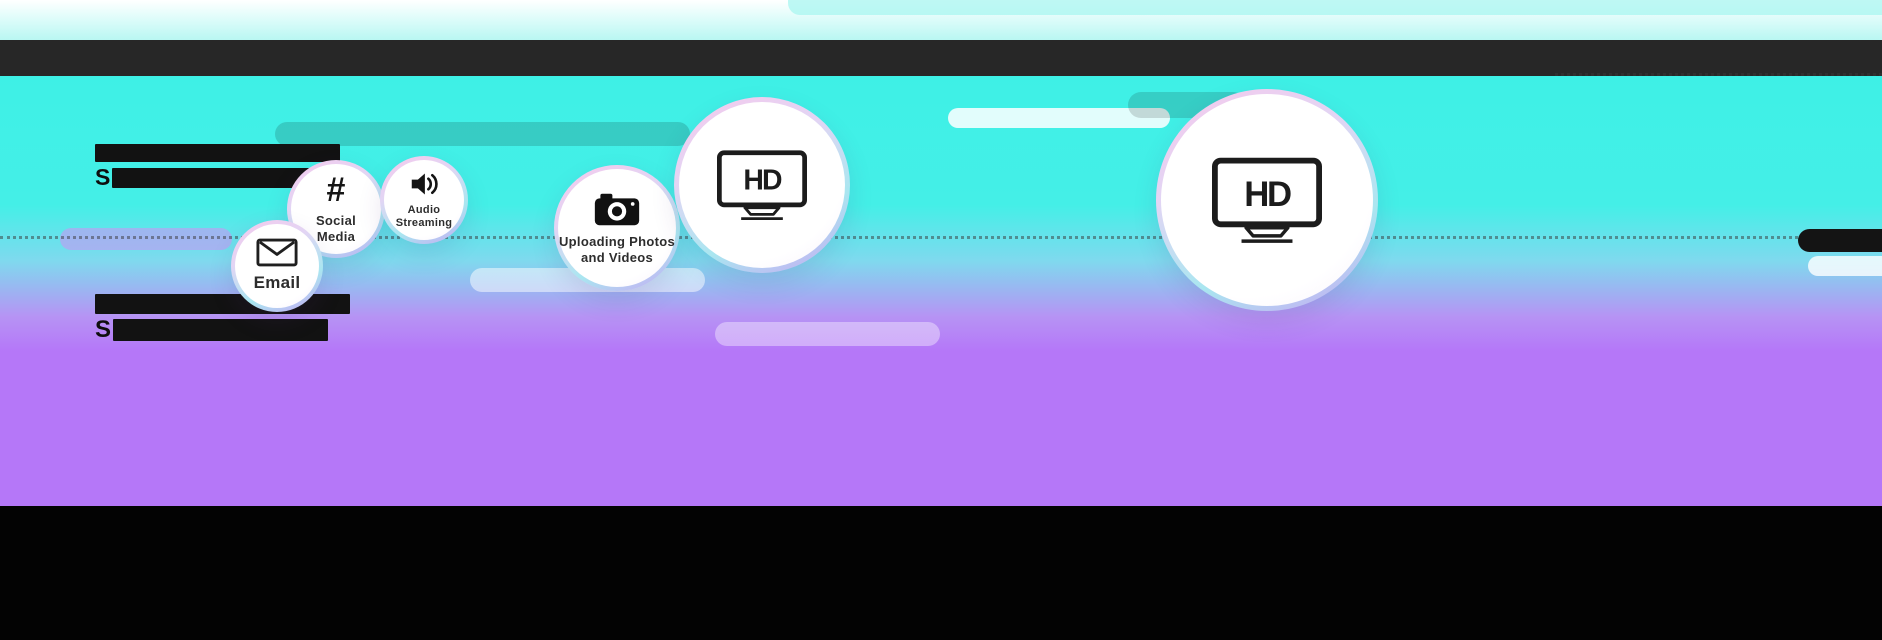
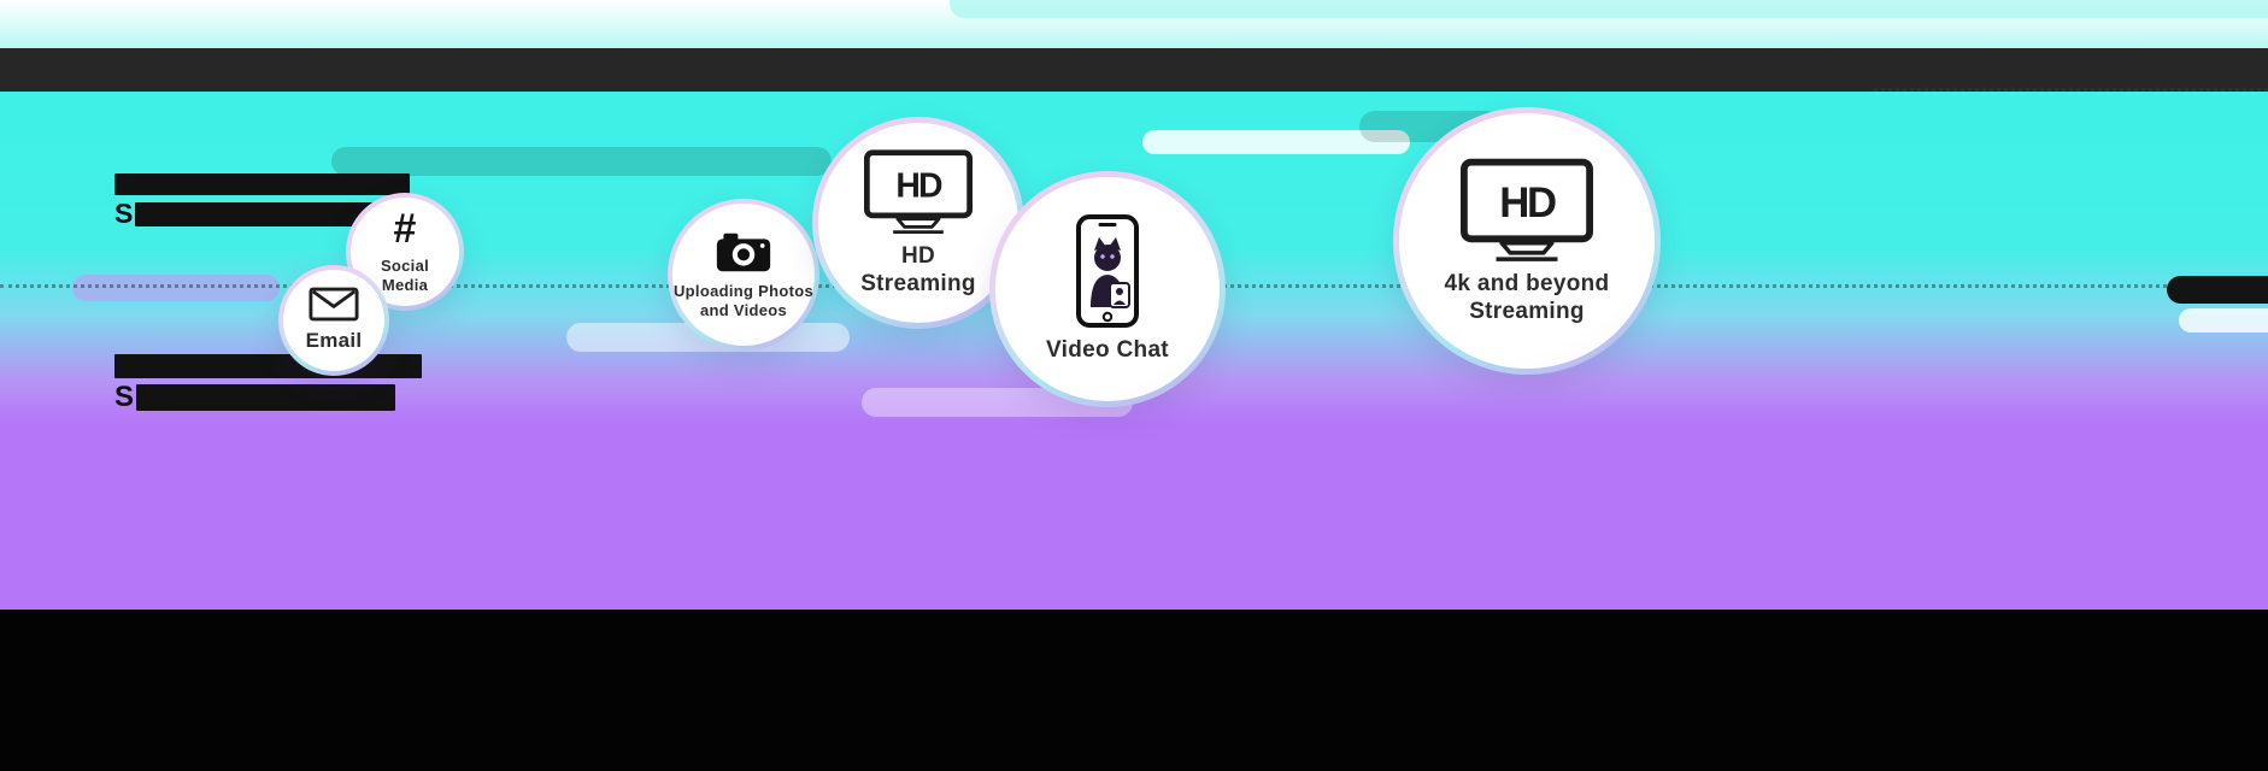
  S
  S
  #
  Social Media
- Audio Streaming
  Email
  Uploading Photos and Videos
  HD
+ HD Streaming
+ Video Chat
  HD
+ 4k and beyond Streaming
